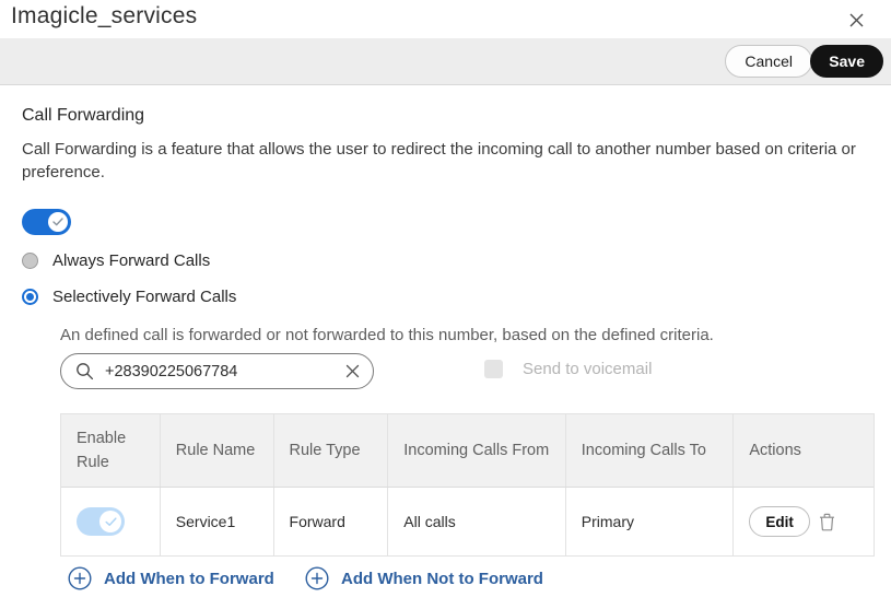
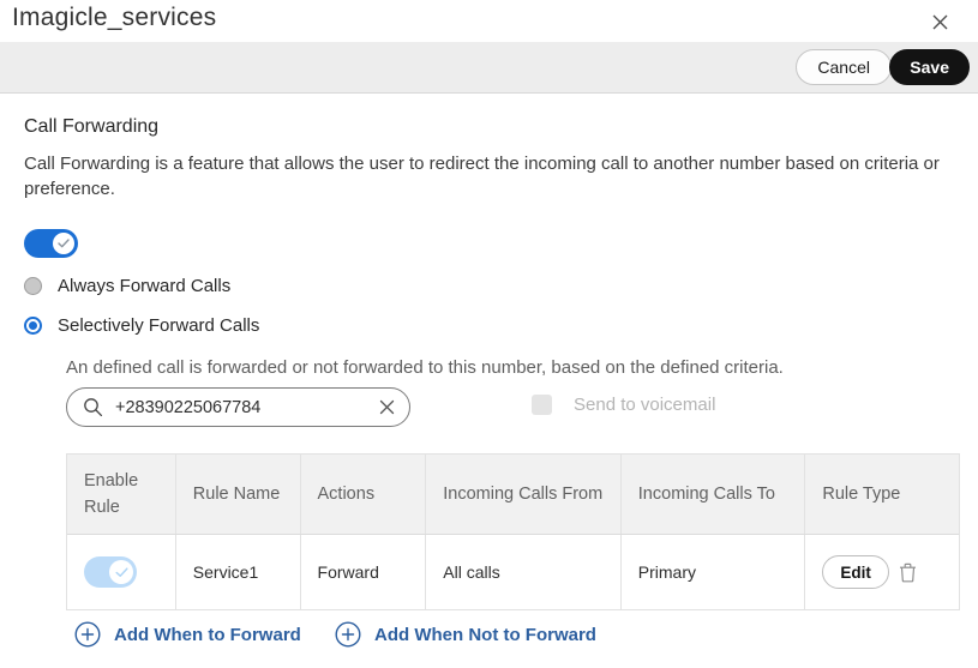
  Imagicle_services
  Cancel
  Save
  Call Forwarding
  Call Forwarding is a feature that allows the user to redirect the incoming call to another number based on criteria or preference.
  Always Forward Calls
  Selectively Forward Calls
  An defined call is forwarded or not forwarded to this number, based on the defined criteria.
  +28390225067784
  Send to voicemail
  Enable Rule
  Rule Name
- Rule Type
+ Actions
  Incoming Calls From
  Incoming Calls To
- Actions
+ Rule Type
  Service1
  Forward
  All calls
  Primary
  Edit
  Add When to Forward
  Add When Not to Forward
